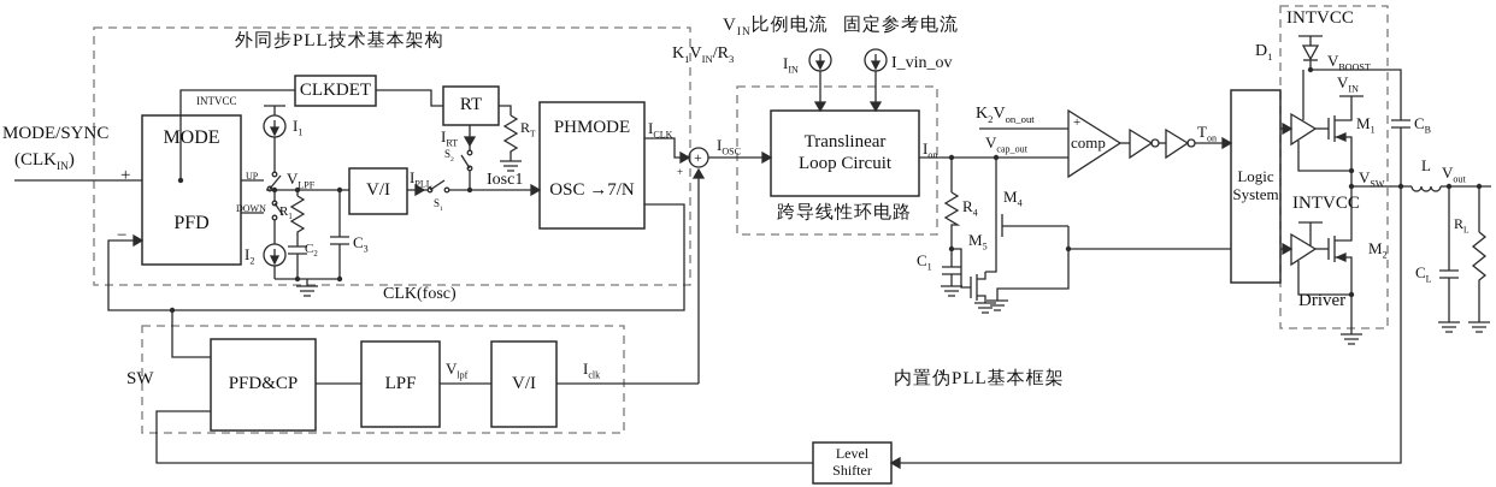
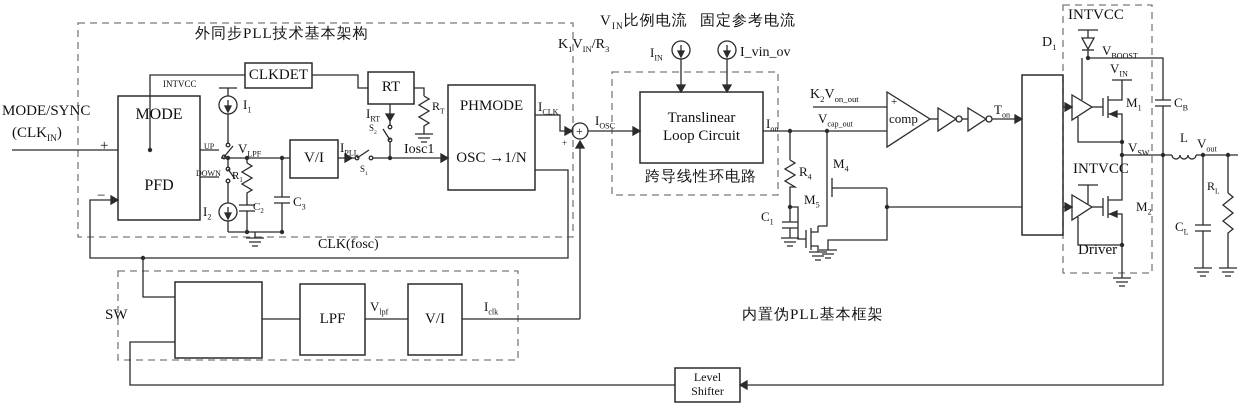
  外同步PLL技术基本架构
  跨导线性环电路
  内置伪PLL基本框架
  VIN比例电流
  固定参考电流
  MODE
  PFD
  CLKDET
  RT
  V/I
  PHMODE
- OSC →7/N
+ OSC →1/N
  Translinear
  Loop Circuit
- Logic
- System
- PFD&CP
  LPF
  V/I
  Level
  Shifter
  Driver
  comp
  MODE/SYNC
  (CLKIN)
  +
  −
  INTVCC
  I1
  UP
  DOWN
  VLPF
  I2
  C3
  IRT
  RT
  IPLL
  Iosc1
  ICLK
  IOSC
  +
  +
  K1VIN/R3
  IIN
  I_vin_ov
  Ion
  Vcap_out
  K2Von_out
  +
  Ton
  R4
  M4
  M5
  C1
  INTVCC
  D1
  VBOOST
  VIN
  M1
  CB
  VSW
  L
  Vout
  INTVCC
  M2
  CL
  RL
  CLK(fosc)
  SW
  Vlpf
  Iclk
